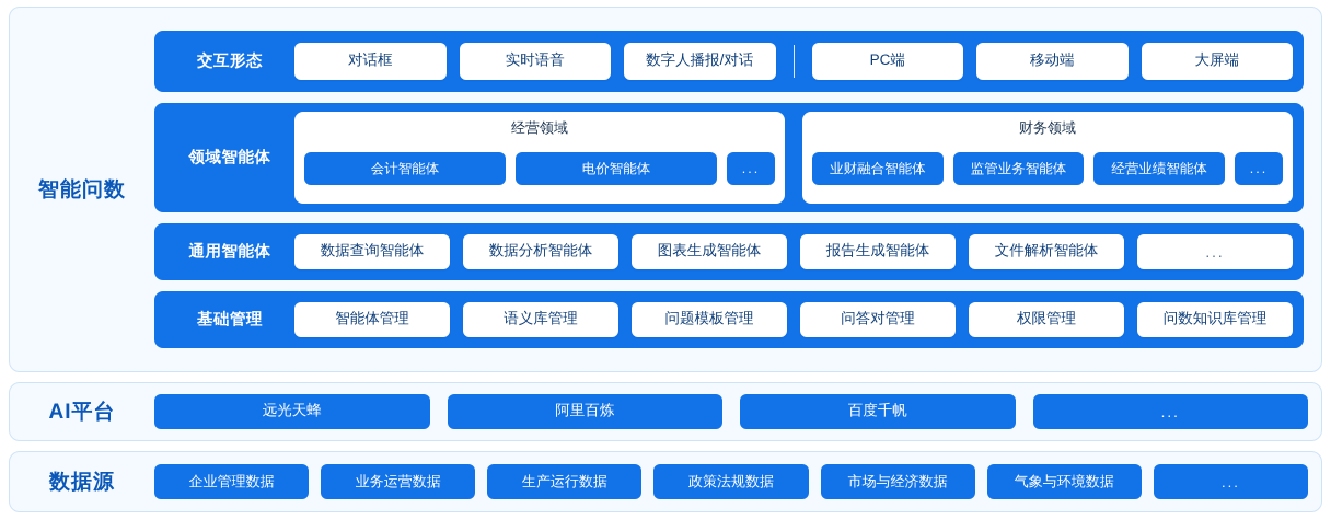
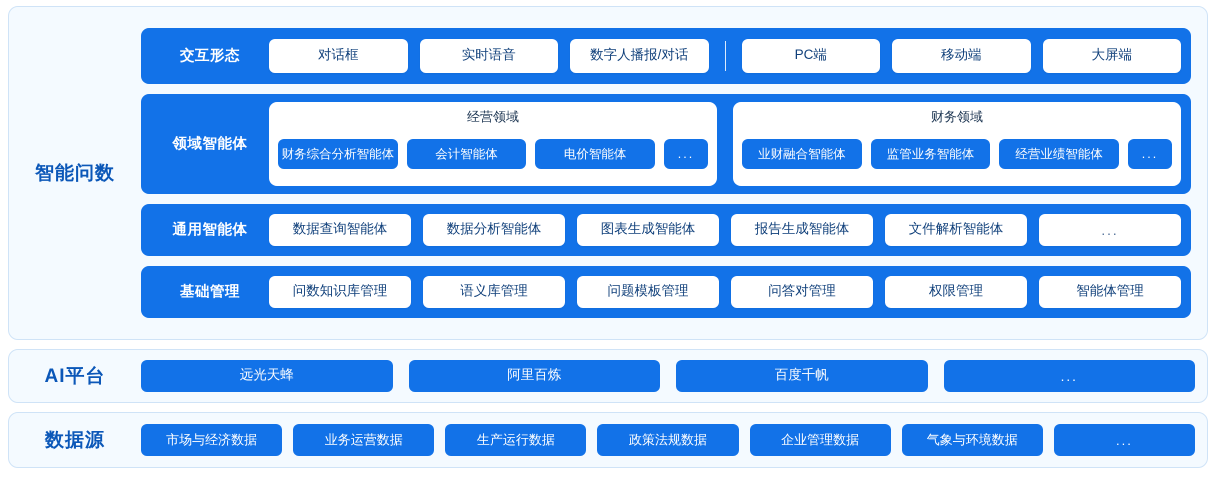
  智能问数
  交互形态
  对话框
  实时语音
  数字人播报/对话
  PC端
  移动端
  大屏端
  领域智能体
  经营领域
+ 财务综合分析智能体
  会计智能体
  电价智能体
  ...
  财务领域
  业财融合智能体
  监管业务智能体
  经营业绩智能体
  ...
  通用智能体
  数据查询智能体
  数据分析智能体
  图表生成智能体
  报告生成智能体
  文件解析智能体
  ...
  基础管理
- 智能体管理
+ 问数知识库管理
  语义库管理
  问题模板管理
  问答对管理
  权限管理
- 问数知识库管理
+ 智能体管理
  AI平台
  远光天蜂
  阿里百炼
  百度千帆
  ...
  数据源
- 企业管理数据
+ 市场与经济数据
  业务运营数据
  生产运行数据
  政策法规数据
- 市场与经济数据
+ 企业管理数据
  气象与环境数据
  ...
